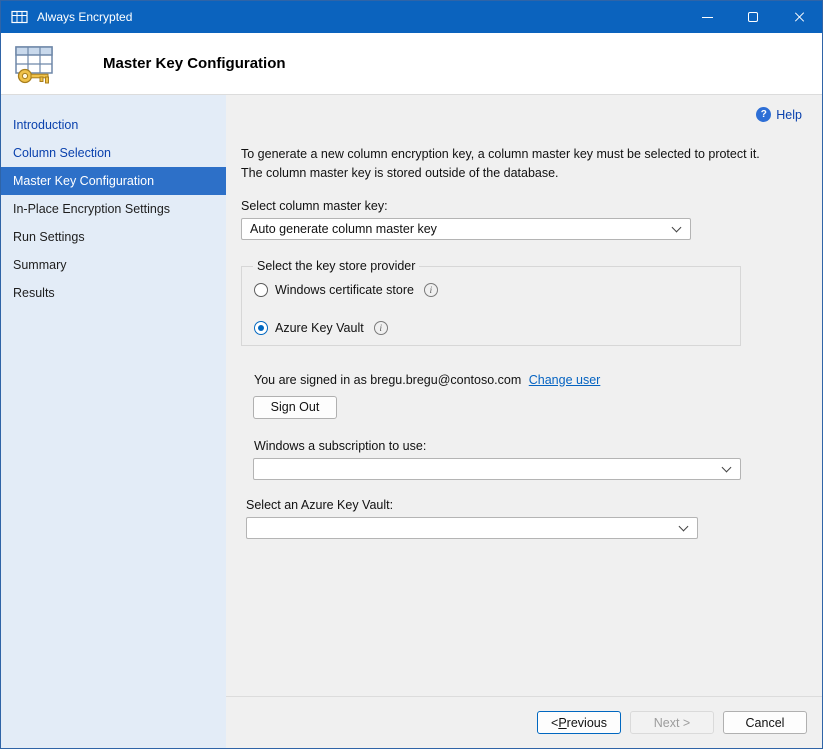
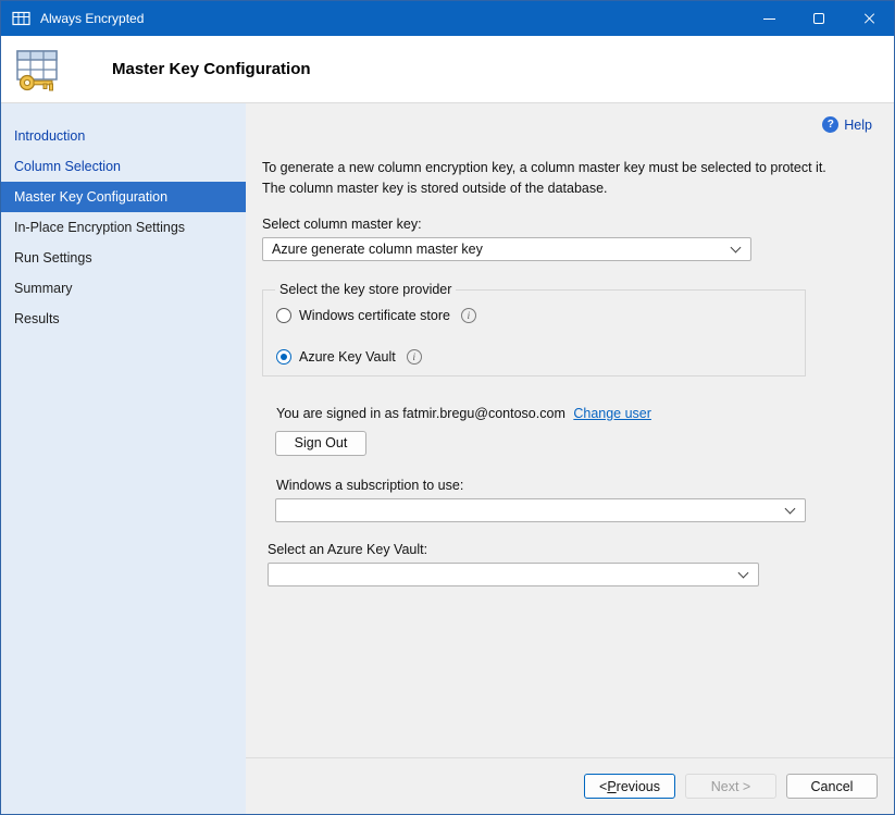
  Always Encrypted
  Master Key Configuration
  Introduction
  Column Selection
  Master Key Configuration
  In-Place Encryption Settings
  Run Settings
  Summary
  Results
  ?
  Help
  To generate a new column encryption key, a column master key must be selected to protect it. The column master key is stored outside of the database.
  Select column master key:
- Auto generate column master key
+ Azure generate column master key
  Select the key store provider
  Windows certificate store
  i
  Azure Key Vault
  i
- You are signed in as bregu.bregu@contoso.com Change user
+ You are signed in as fatmir.bregu@contoso.com Change user
  Sign Out
  Windows a subscription to use:
  Select an Azure Key Vault:
  <
  P
  revious
  Next >
  Cancel
